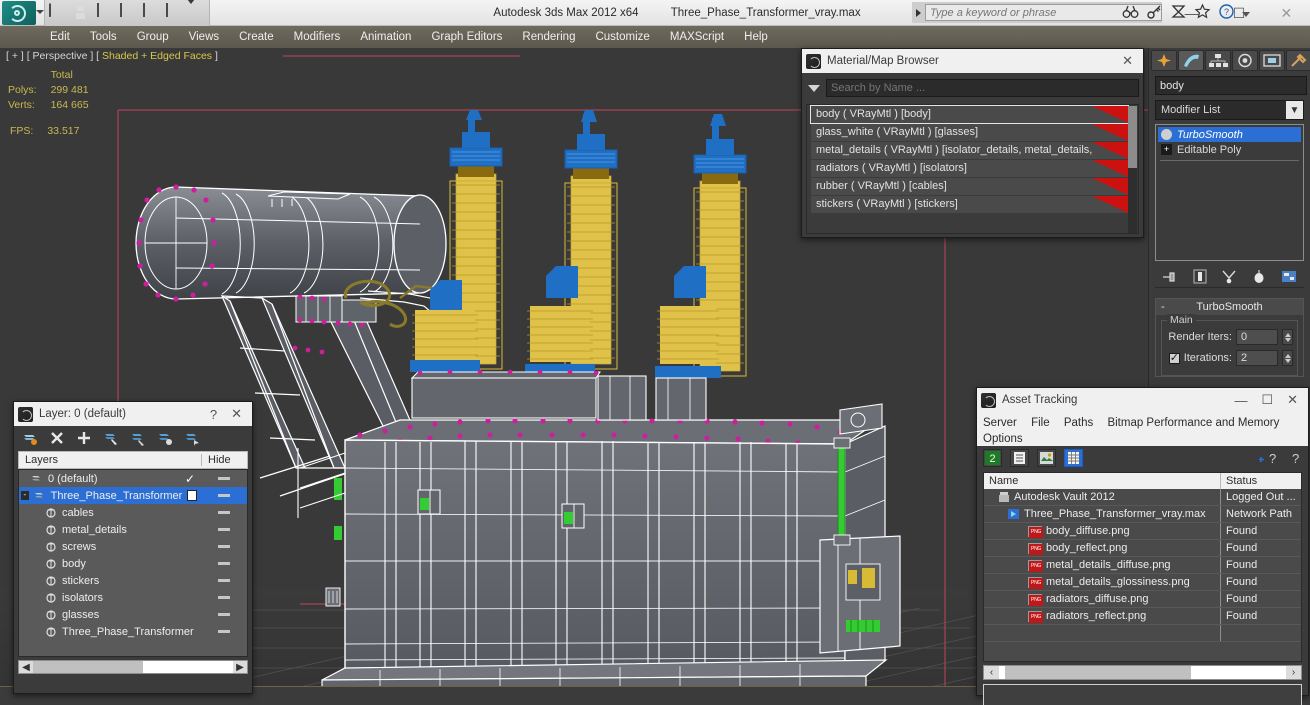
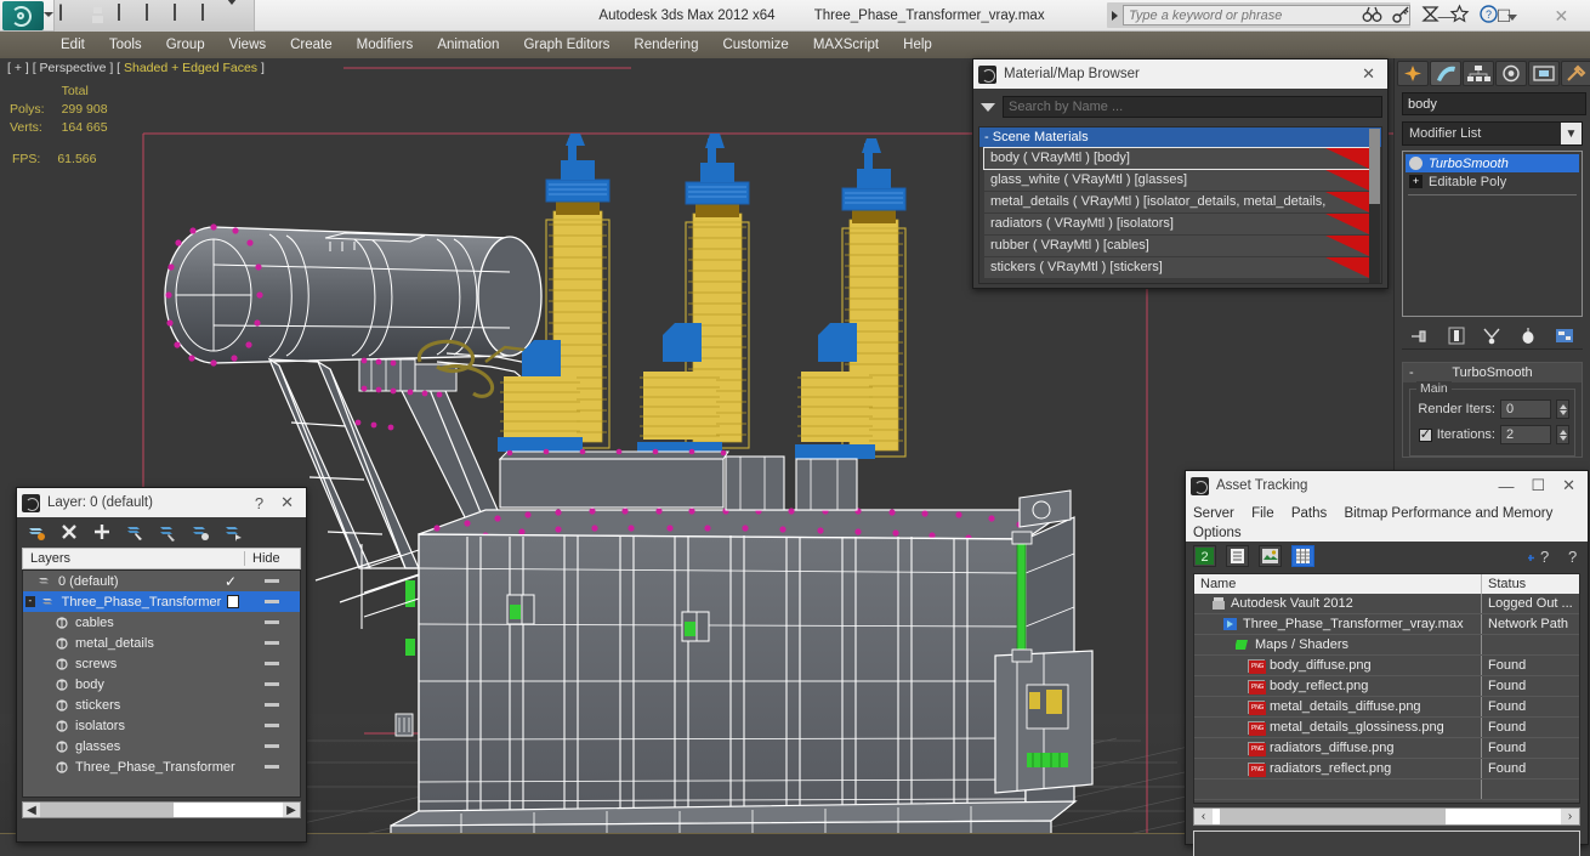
  Autodesk 3ds Max 2012 x64 Three_Phase_Transformer_vray.max
  Type a keyword or phrase
  ?
  —
  ☐
  ✕
  Edit
  Tools
  Group
  Views
  Create
  Modifiers
  Animation
  Graph Editors
  Rendering
  Customize
  MAXScript
  Help
  [ + ] [ Perspective ] [ Shaded + Edged Faces ]
  	Total
- Polys:	299 481
+ Polys:	299 908
  Verts:	164 665
- FPS:	33.517
+ FPS:	61.566
  Material/Map Browser
  ✕
  Search by Name ...
+ - Scene Materials
  body ( VRayMtl ) [body]
  glass_white ( VRayMtl ) [glasses]
  metal_details ( VRayMtl ) [isolator_details, metal_details,
  radiators ( VRayMtl ) [isolators]
  rubber ( VRayMtl ) [cables]
  stickers ( VRayMtl ) [stickers]
  body
  Modifier List
  ▼
  TurboSmooth
  +
  Editable Poly
  -
  TurboSmooth
  Main
  Render Iters:
  0
  Iterations:
  2
  Layer: 0 (default)
  ?
  ✕
  Layers
  Hide
  0 (default)
  ✓
  -
  Three_Phase_Transformer
  cables
  metal_details
  screws
  body
  stickers
  isolators
  glasses
  Three_Phase_Transformer
  ◀
  ▶
  Asset Tracking
  —
  ☐
  ✕
  Server File Paths Bitmap Performance and Memory
  Options
  2
  ?
  ?
  Name
  Status
  Autodesk Vault 2012
  Logged Out ...
  Three_Phase_Transformer_vray.max
  Network Path
+ Maps / Shaders
  body_diffuse.png
  Found
  body_reflect.png
  Found
  metal_details_diffuse.png
  Found
  metal_details_glossiness.png
  Found
  radiators_diffuse.png
  Found
  radiators_reflect.png
  Found
  ‹
  ›
